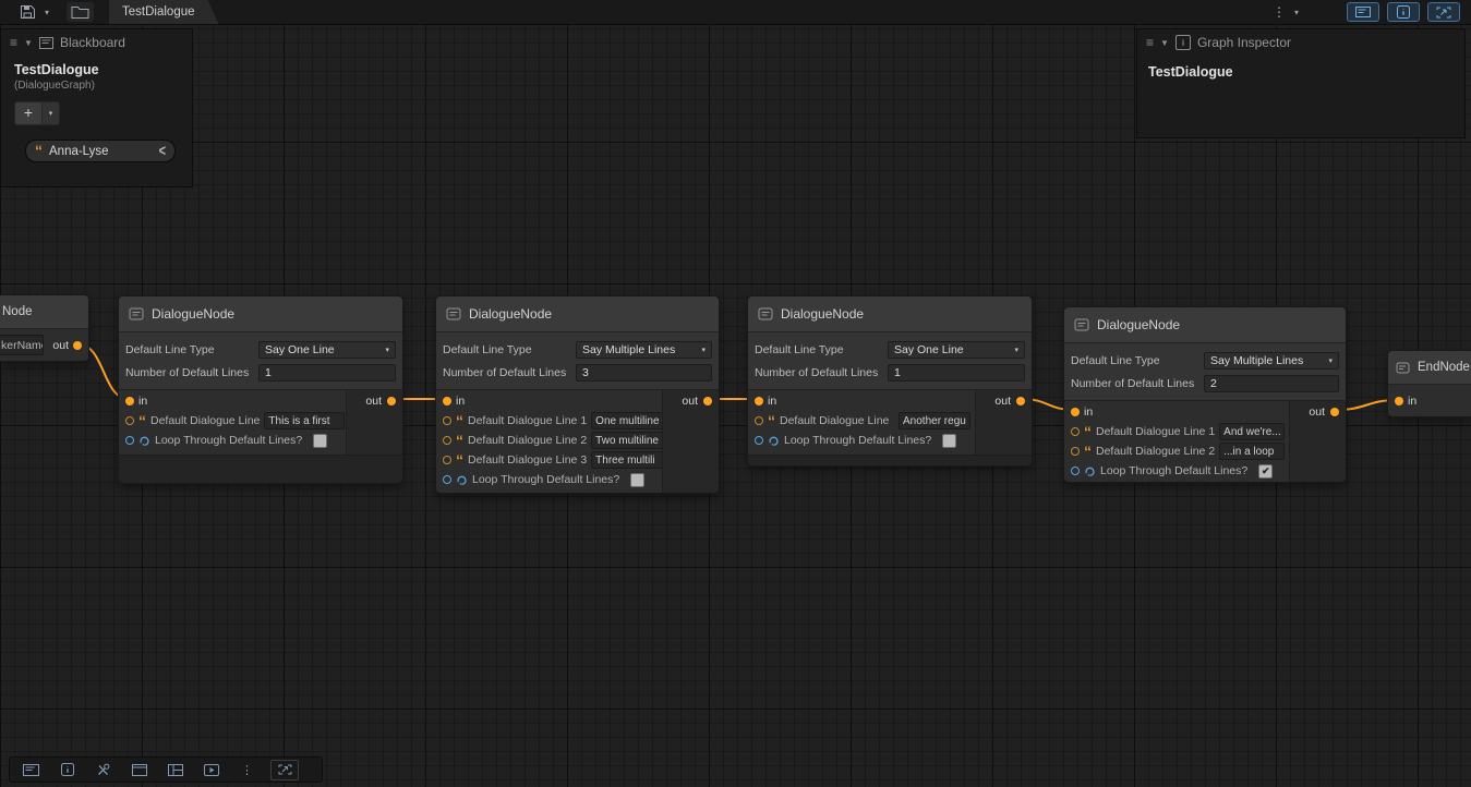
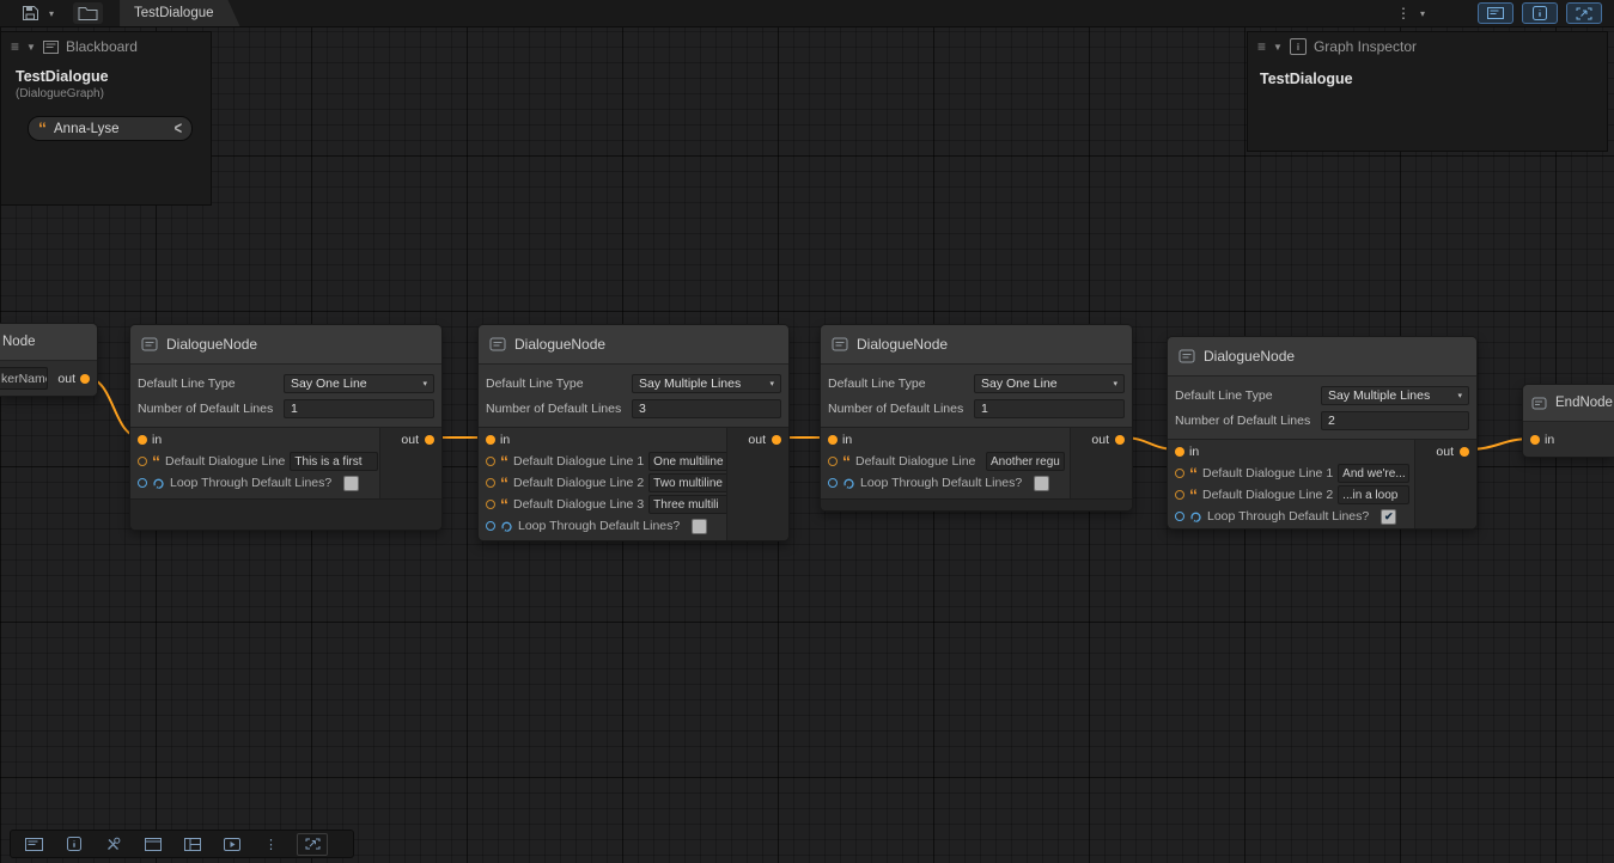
  ▾
  TestDialogue
  ⋮
  ▾
  ≡
  ▼
  Blackboard
  TestDialogue
  (DialogueGraph)
- +
  “
  Anna-Lyse
  <
  ≡
  ▼
  i
  Graph Inspector
  TestDialogue
  Node
  kerNam
  out
  DialogueNode
  Default Line Type
  Say One Line
  Number of Default Lines
  1
  in
  “
  Default Dialogue Line
  This is a first
  Loop Through Default Lines?
  out
  DialogueNode
  Default Line Type
  Say Multiple Lines
  Number of Default Lines
  3
  in
  “
  Default Dialogue Line 1
  One multiline
  “
  Default Dialogue Line 2
  Two multiline
  “
  Default Dialogue Line 3
  Three multili
  Loop Through Default Lines?
  out
  DialogueNode
  Default Line Type
  Say One Line
  Number of Default Lines
  1
  in
  “
  Default Dialogue Line
  Another regu
  Loop Through Default Lines?
  out
  DialogueNode
  Default Line Type
  Say Multiple Lines
  Number of Default Lines
  2
  in
  “
  Default Dialogue Line 1
  And we're...
  “
  Default Dialogue Line 2
  ...in a loop
  Loop Through Default Lines?
  ✔
  out
  EndNode
  in
  ⋮
